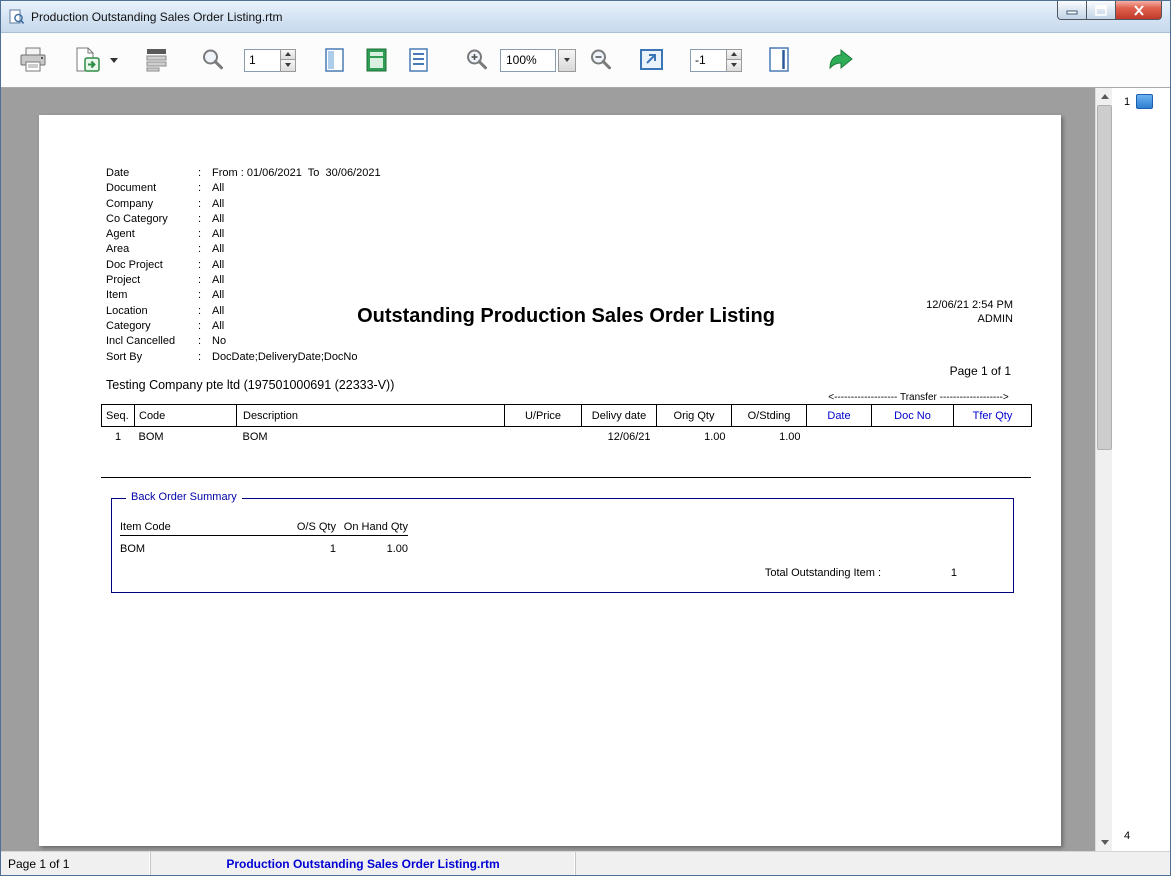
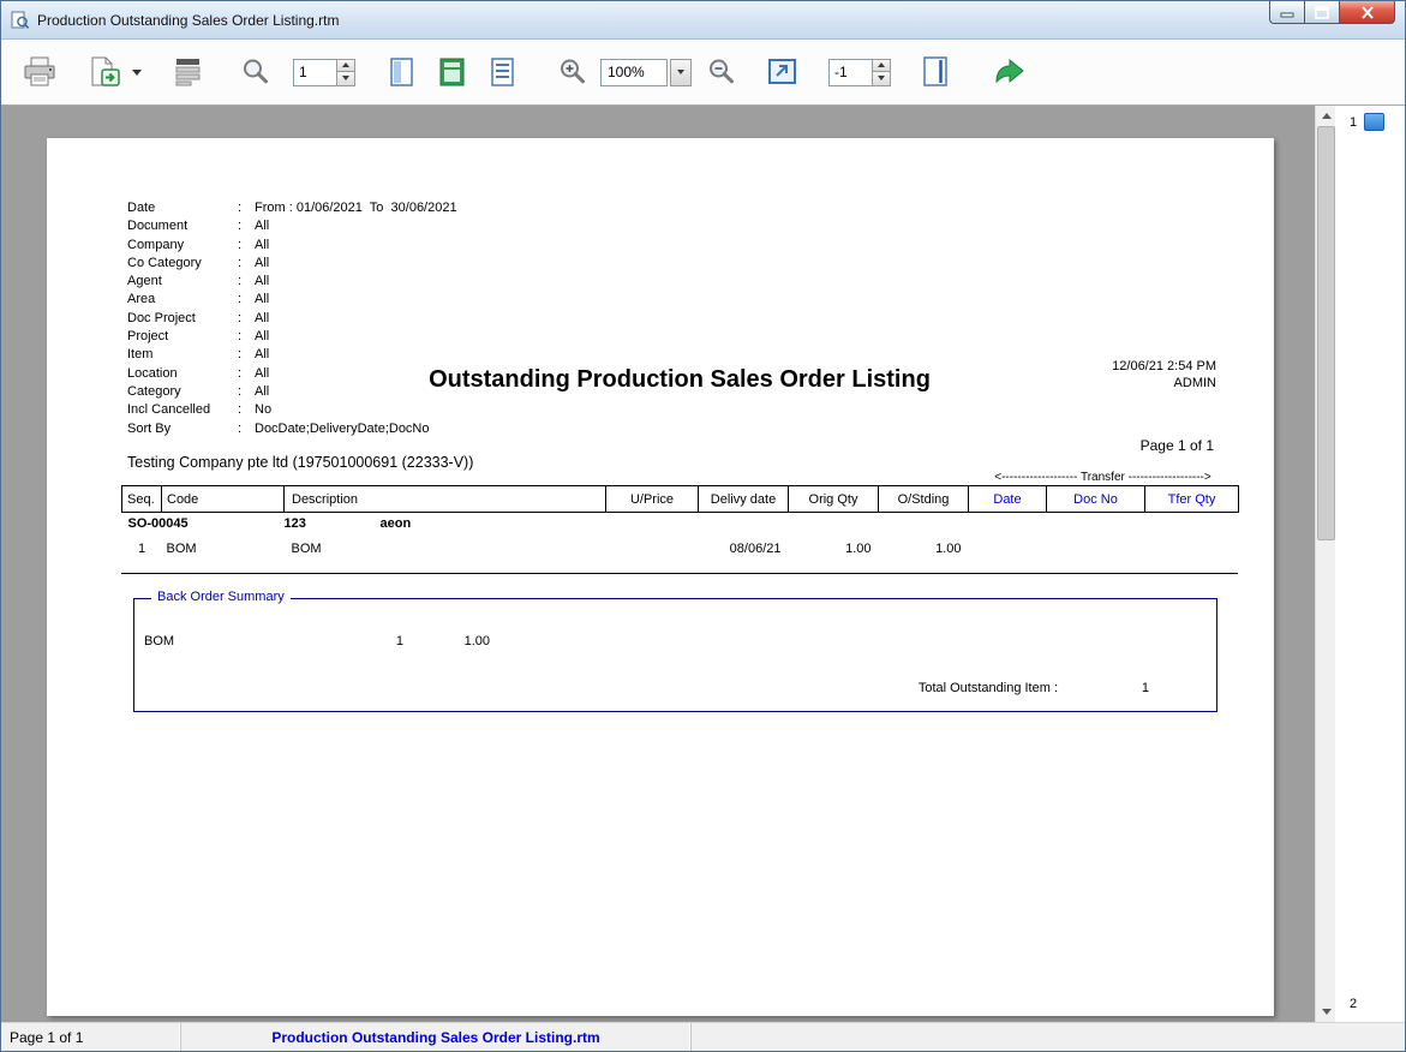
  Production Outstanding Sales Order Listing.rtm
  1
  100%
  -1
  Date
  :
  From : 01/06/2021 To 30/06/2021
  Document
  :
  All
  Company
  :
  All
  Co Category
  :
  All
  Agent
  :
  All
  Area
  :
  All
  Doc Project
  :
  All
  Project
  :
  All
  Item
  :
  All
  Location
  :
  All
  Category
  :
  All
  Incl Cancelled
  :
  No
  Sort By
  :
  DocDate;DeliveryDate;DocNo
  Outstanding Production Sales Order Listing
  12/06/21 2:54 PM
  ADMIN
  Page 1 of 1
  Testing Company pte ltd (197501000691 (22333-V))
  <------------------- Transfer ------------------->
  Seq.	Code	Description	U/Price	Delivy date	Orig Qty	O/Stding	Date	Doc No	Tfer Qty
+ SO-00045 123 aeon
- 1	BOM	BOM		12/06/21	1.00	1.00
+ 1	BOM	BOM		08/06/21	1.00	1.00
  Back Order Summary
- Item Code	O/S Qty	On Hand Qty
  BOM	1	1.00
  Total Outstanding Item :
  1
  1
- 4
+ 2
  Page 1 of 1
  Production Outstanding Sales Order Listing.rtm
